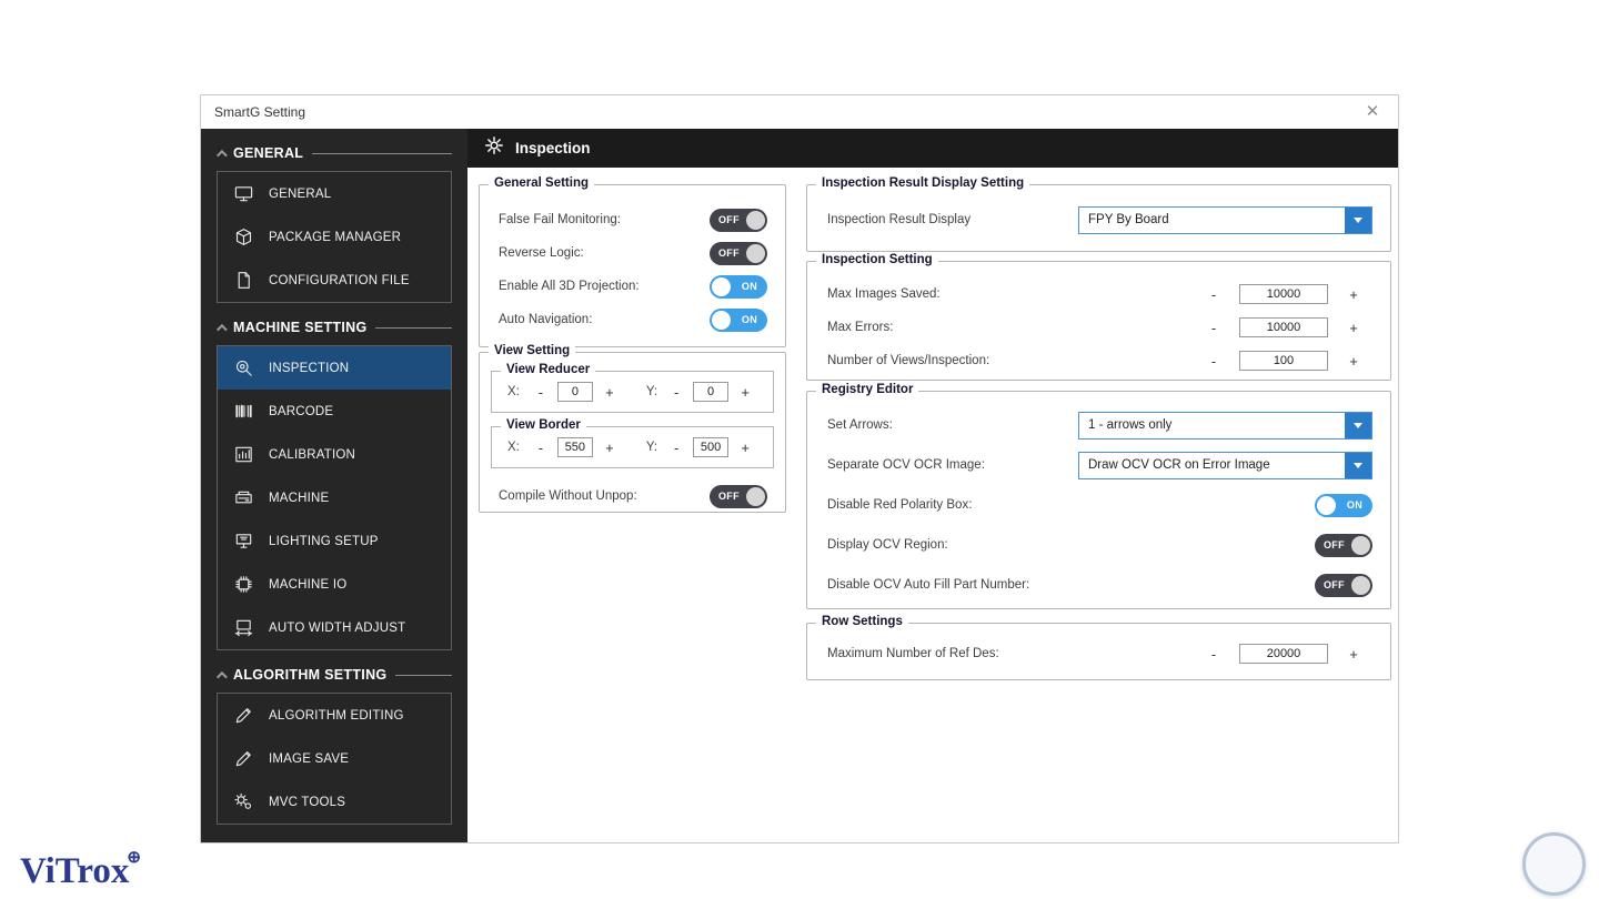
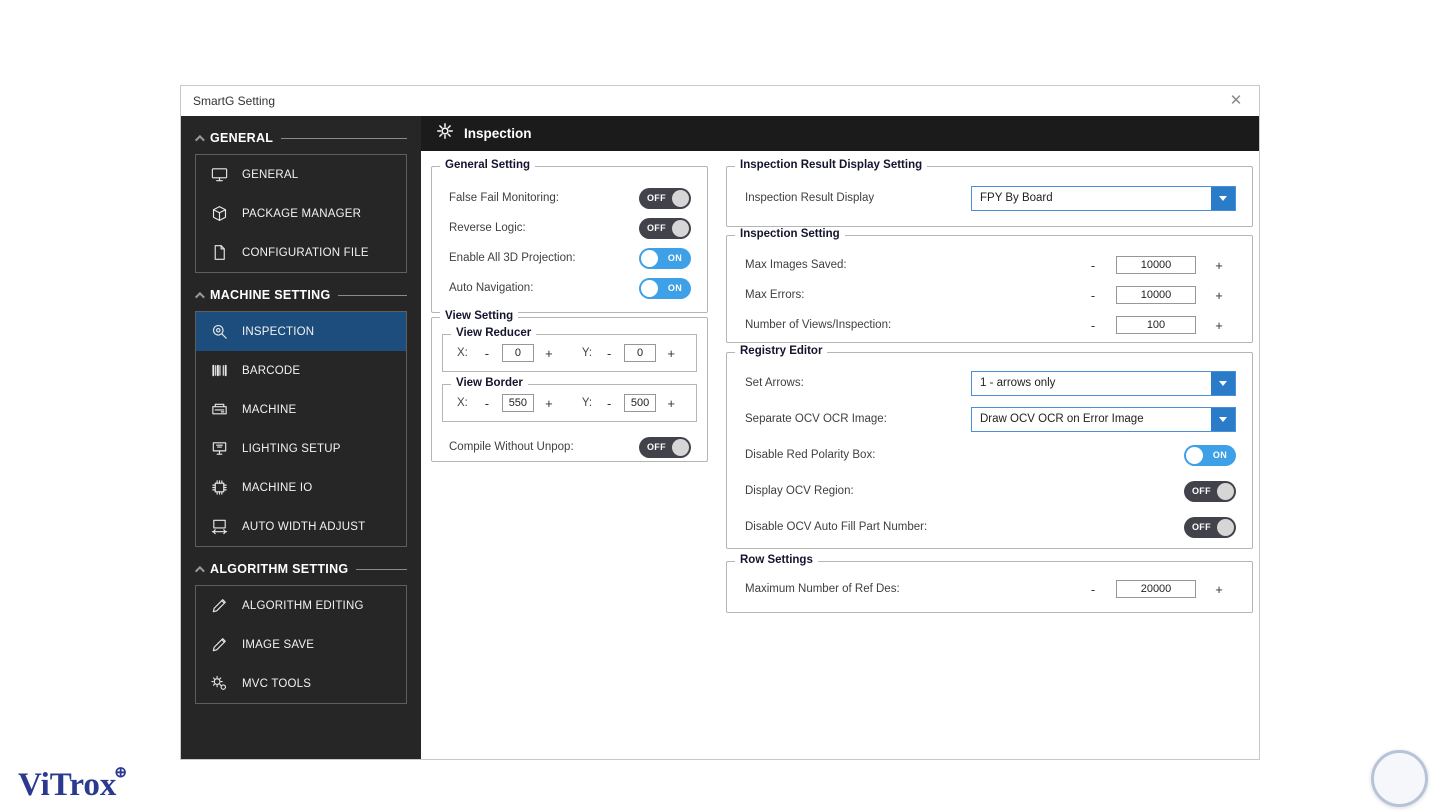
  SmartG Setting
  ✕
  GENERAL
  GENERAL
  PACKAGE MANAGER
  CONFIGURATION FILE
  MACHINE SETTING
  INSPECTION
  BARCODE
- CALIBRATION
  MACHINE
  LIGHTING SETUP
  MACHINE IO
  AUTO WIDTH ADJUST
  ALGORITHM SETTING
  ALGORITHM EDITING
  IMAGE SAVE
  MVC TOOLS
  Inspection
  General Setting
  False Fail Monitoring:
  OFF
  Reverse Logic:
  OFF
  Enable All 3D Projection:
  ON
  Auto Navigation:
  ON
  View Setting
  View Reducer
  X:
  -
  0
  +
  Y:
  -
  0
  +
  View Border
  X:
  -
  550
  +
  Y:
  -
  500
  +
  Compile Without Unpop:
  OFF
  Inspection Result Display Setting
  Inspection Result Display
  FPY By Board
  Inspection Setting
  Max Images Saved:
  -
  10000
  +
  Max Errors:
  -
  10000
  +
  Number of Views/Inspection:
  -
  100
  +
  Registry Editor
  Set Arrows:
  1 - arrows only
  Separate OCV OCR Image:
  Draw OCV OCR on Error Image
  Disable Red Polarity Box:
  ON
  Display OCV Region:
  OFF
  Disable OCV Auto Fill Part Number:
  OFF
  Row Settings
  Maximum Number of Ref Des:
  -
  20000
  +
  ViTrox⊕
